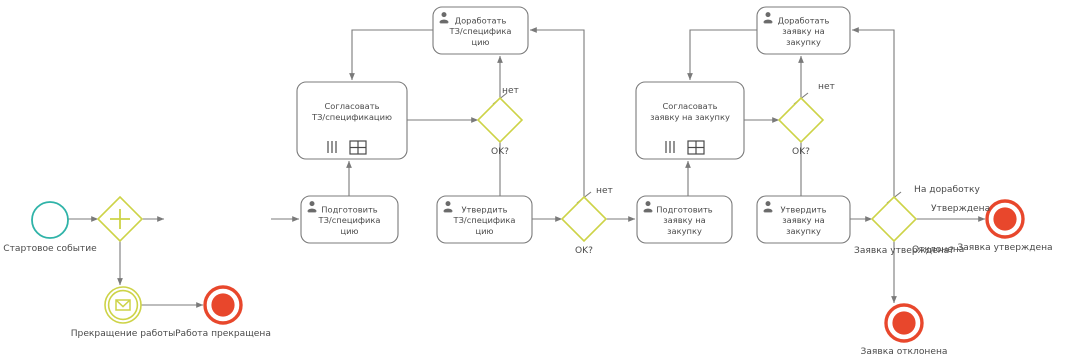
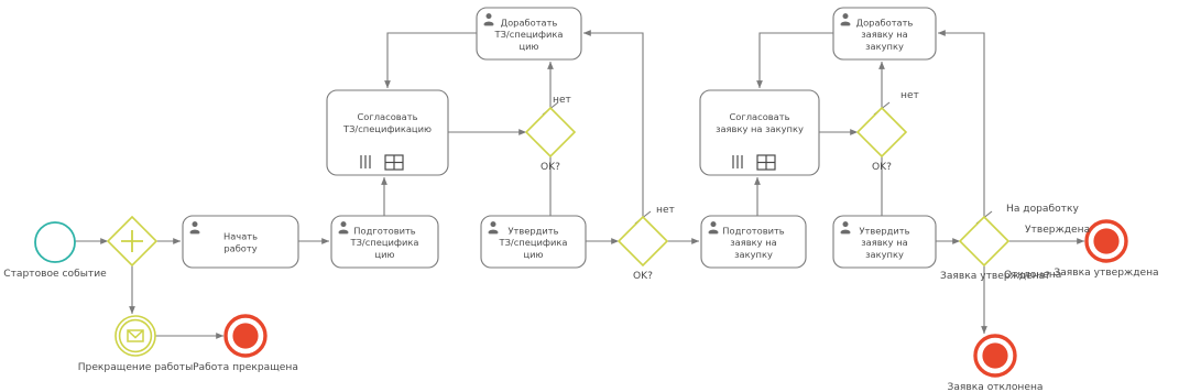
+ Начать
+ работу
  Подготовить
  ТЗ/специфика
  цию
  Согласовать
  ТЗ/спецификацию
  Доработать
  ТЗ/специфика
  цию
  Утвердить
  ТЗ/специфика
  цию
  Подготовить
  заявку на
  закупку
  Согласовать
  заявку на закупку
  Доработать
  заявку на
  закупку
  Утвердить
  заявку на
  закупку
  OK?
  OK?
  OK?
  Заявка утверждена?
  Стартовое событие
  Прекращение работы
  Работа прекращена
  Заявка утверждена
  Заявка отклонена
  нет
  нет
  нет
  На доработку
  Утверждена
  Отклонена
